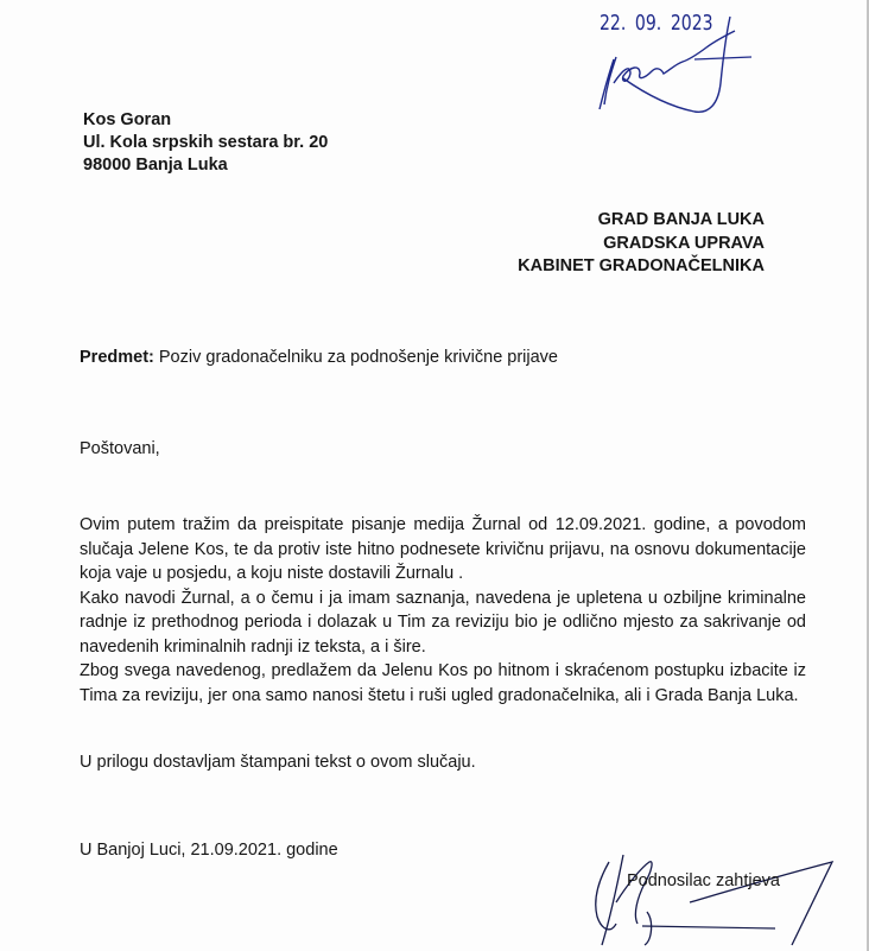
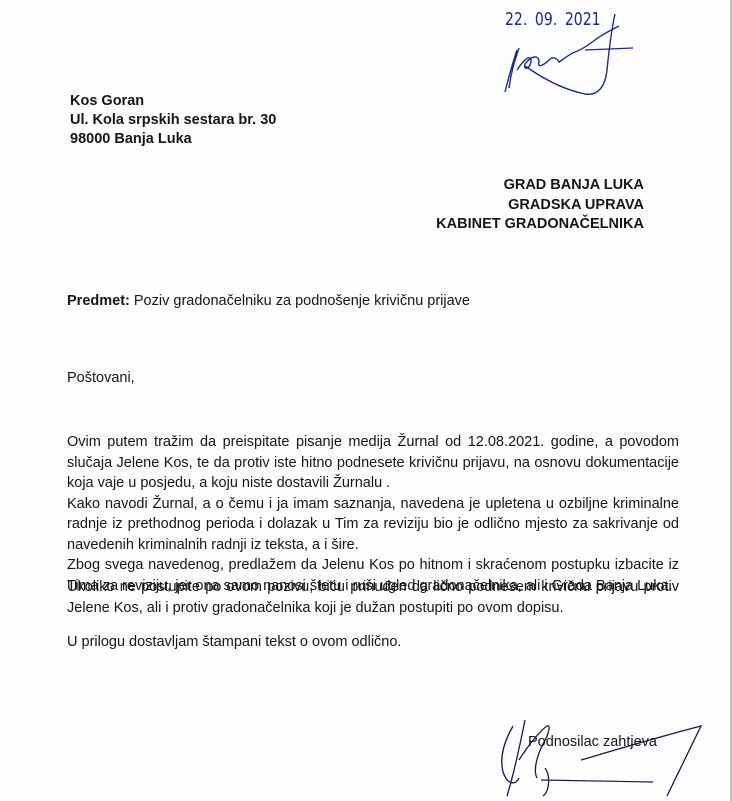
- 22. 09. 2023
+ 22. 09. 2021
  Kos Goran
- Ul. Kola srpskih sestara br. 20
+ Ul. Kola srpskih sestara br. 30
  98000 Banja Luka
  GRAD BANJA LUKA
  GRADSKA UPRAVA
  KABINET GRADONAČELNIKA
- Predmet: Poziv gradonačelniku za podnošenje krivične prijave
+ Predmet: Poziv gradonačelniku za podnošenje krivičnu prijave
  Poštovani,
- Ovim putem tražim da preispitate pisanje medija Žurnal od 12.09.2021. godine, a povodom slučaja Jelene Kos, te da protiv iste hitno podnesete krivičnu prijavu, na osnovu dokumentacije koja vaje u posjedu, a koju niste dostavili Žurnalu .
+ Ovim putem tražim da preispitate pisanje medija Žurnal od 12.08.2021. godine, a povodom slučaja Jelene Kos, te da protiv iste hitno podnesete krivičnu prijavu, na osnovu dokumentacije koja vaje u posjedu, a koju niste dostavili Žurnalu .
  Kako navodi Žurnal, a o čemu i ja imam saznanja, navedena je upletena u ozbiljne kriminalne radnje iz prethodnog perioda i dolazak u Tim za reviziju bio je odlično mjesto za sakrivanje od navedenih kriminalnih radnji iz teksta, a i šire.
  Zbog svega navedenog, predlažem da Jelenu Kos po hitnom i skraćenom postupku izbacite iz Tima za reviziju, jer ona samo nanosi štetu i ruši ugled gradonačelnika, ali i Grada Banja Luka.
+ Ukoliko ne postupite po ovom pozivu, biću prinuđen da lično podnesem krivičnu prijavu protiv Jelene Kos, ali i protiv gradonačelnika koji je dužan postupiti po ovom dopisu.
- U prilogu dostavljam štampani tekst o ovom slučaju.
+ U prilogu dostavljam štampani tekst o ovom odlično.
- U Banjoj Luci, 21.09.2021. godine
  Podnosilac zahtjeva
